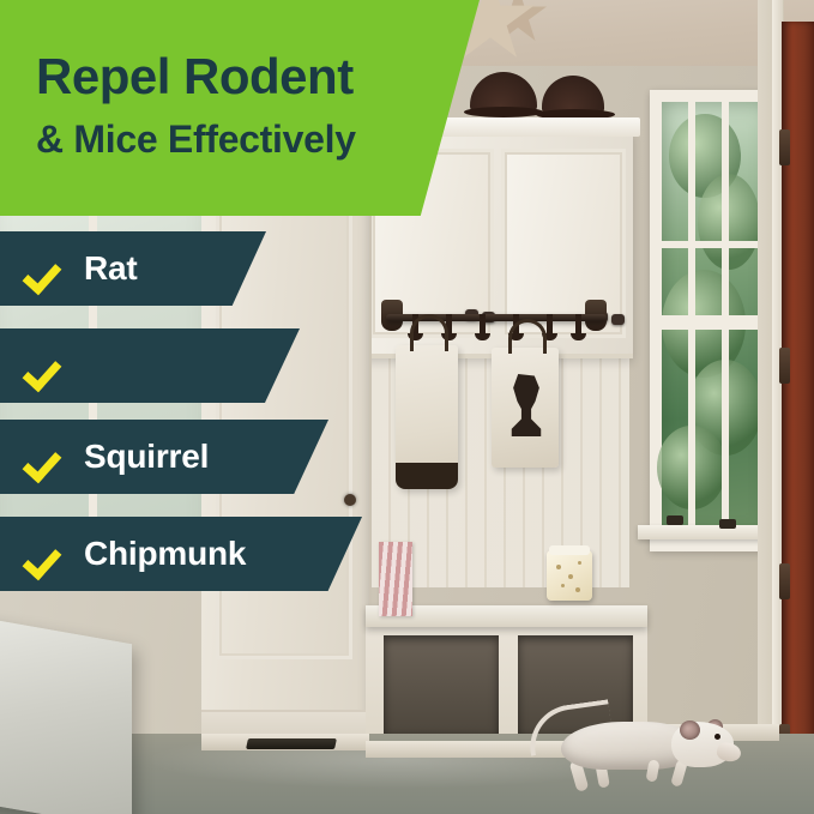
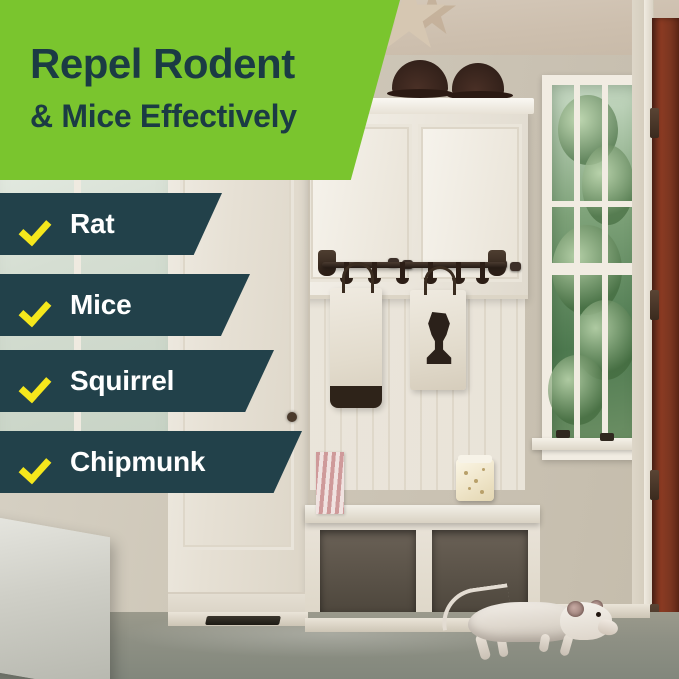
  Repel Rodent
  & Mice Effectively
  Rat
+ Mice
  Squirrel
  Chipmunk
